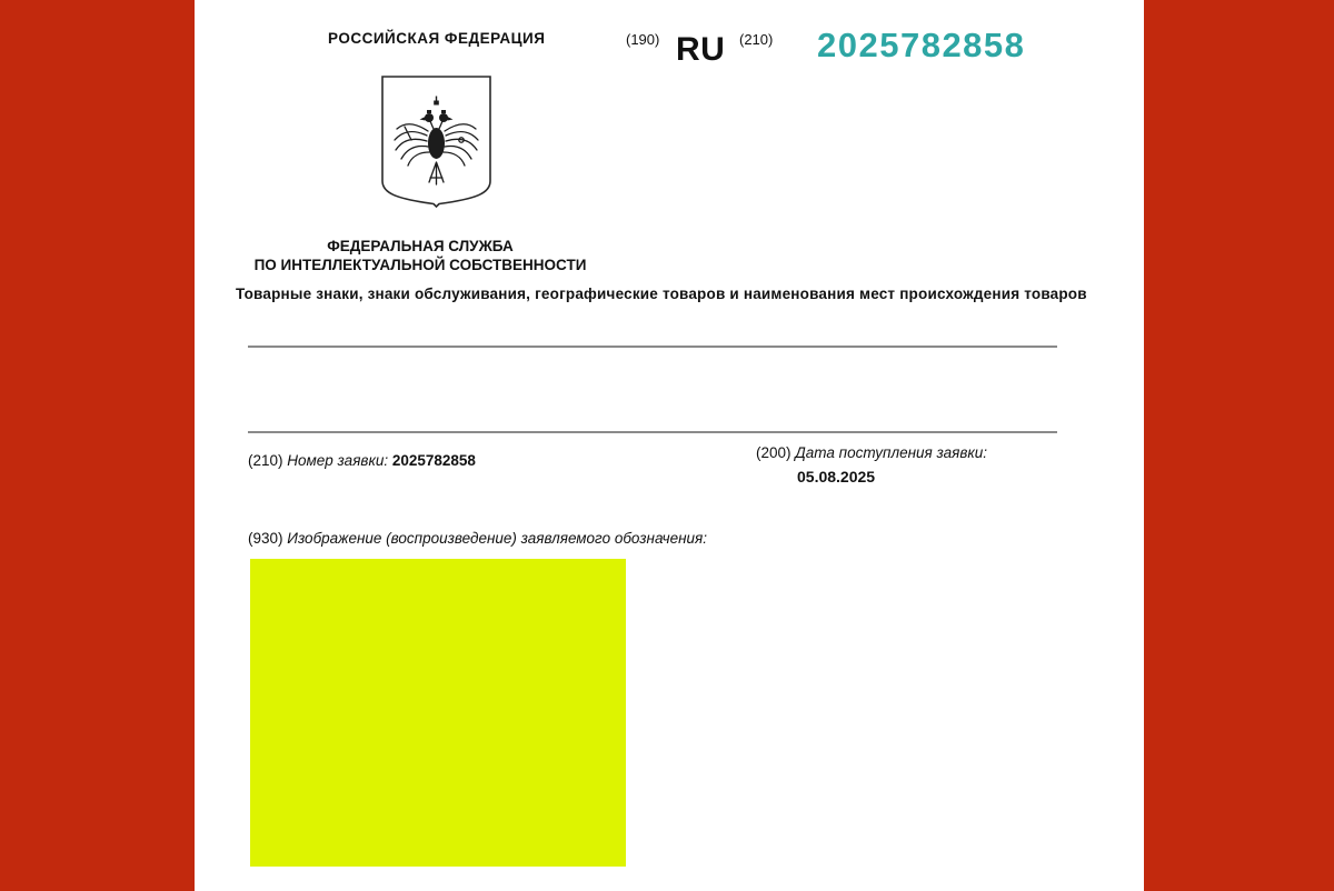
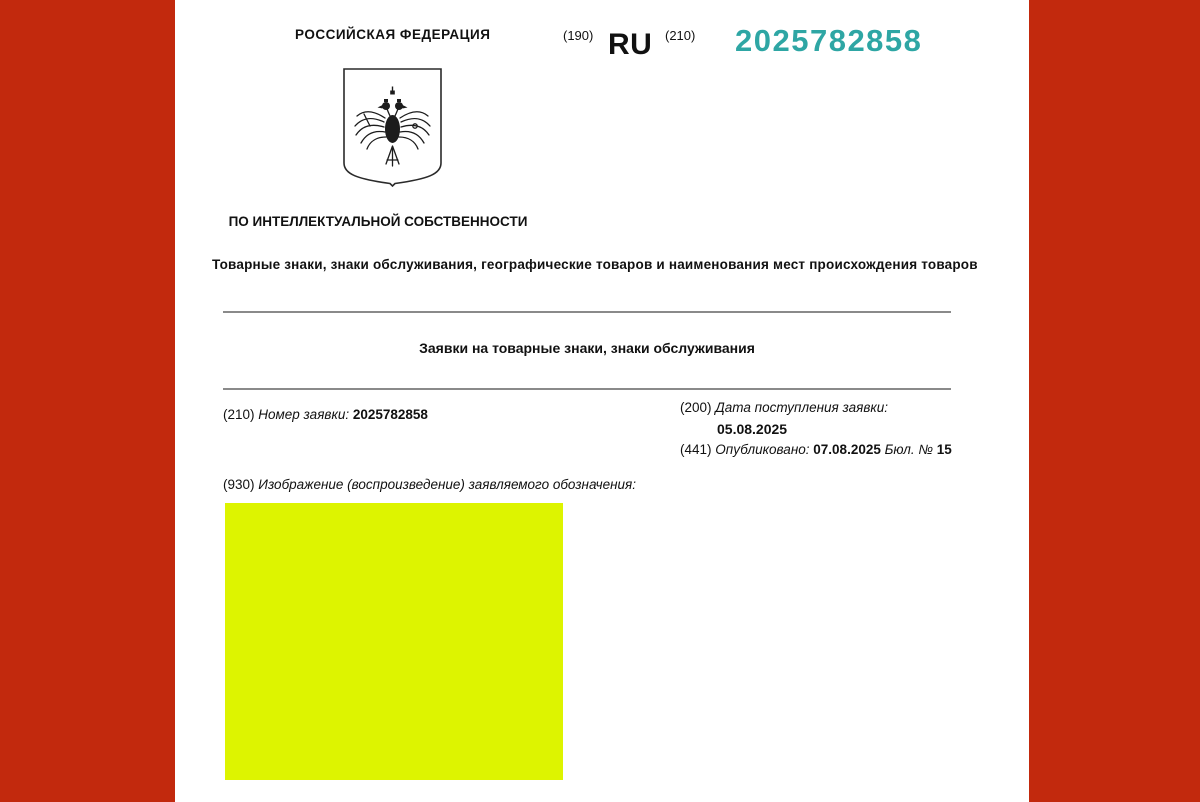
  РОССИЙСКАЯ ФЕДЕРАЦИЯ
  (190)
  RU
  (210)
  2025782858
- ФЕДЕРАЛЬНАЯ СЛУЖБА
  ПО ИНТЕЛЛЕКТУАЛЬНОЙ СОБСТВЕННОСТИ
  Товарные знаки, знаки обслуживания, географические товаров и наименования мест происхождения товаров
+ Заявки на товарные знаки, знаки обслуживания
  (210) Номер заявки: 2025782858
  (200) Дата поступления заявки:
  05.08.2025
+ (441) Опубликовано: 07.08.2025 Бюл. № 15
  (930) Изображение (воспроизведение) заявляемого обозначения:
